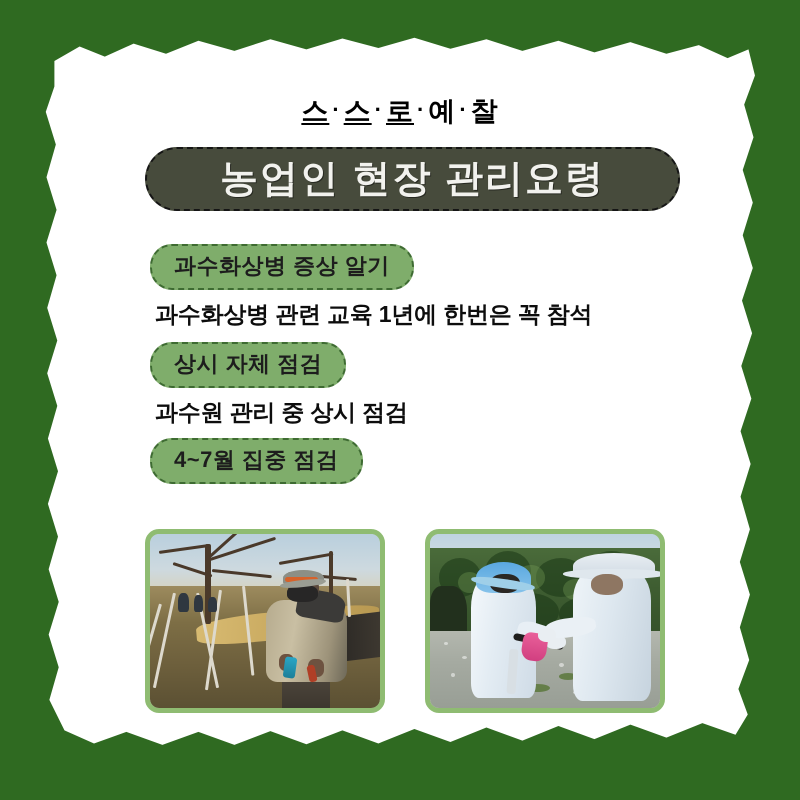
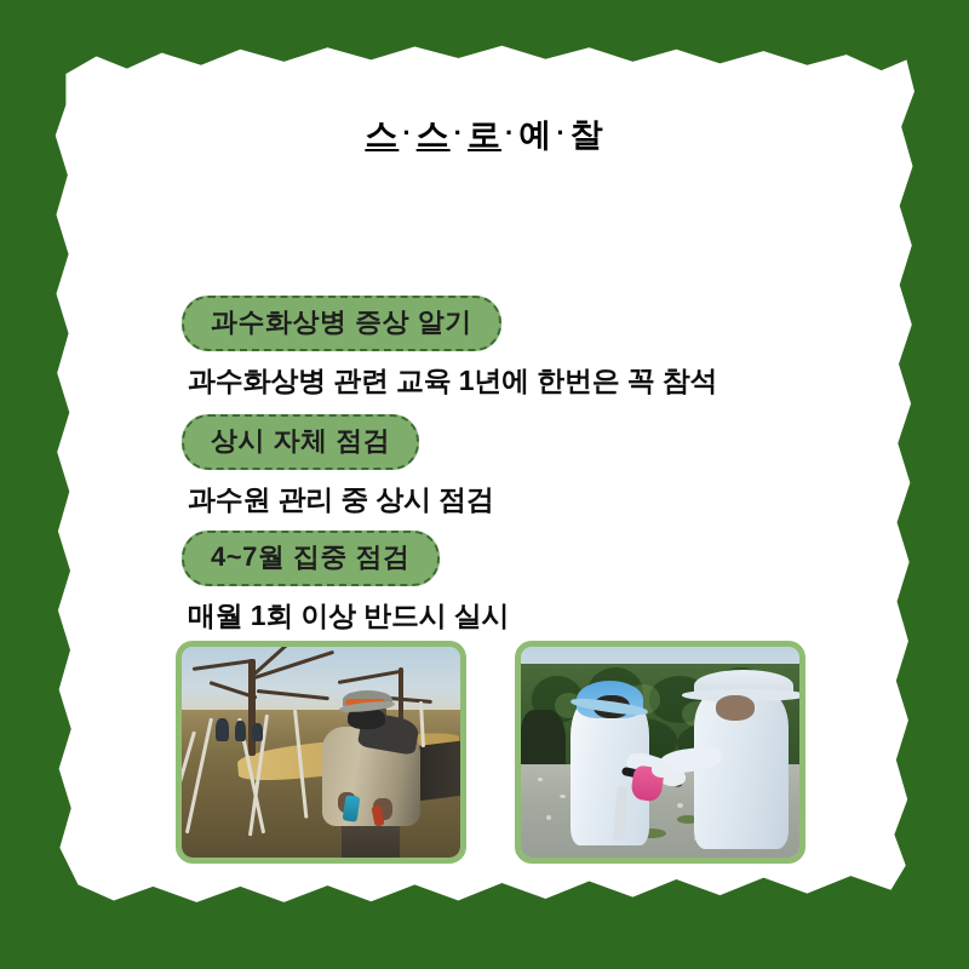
  스·스·로·예·찰
- 농업인 현장 관리요령
  과수화상병 증상 알기
  과수화상병 관련 교육 1년에 한번은 꼭 참석
  상시 자체 점검
  과수원 관리 중 상시 점검
  4~7월 집중 점검
+ 매월 1회 이상 반드시 실시
